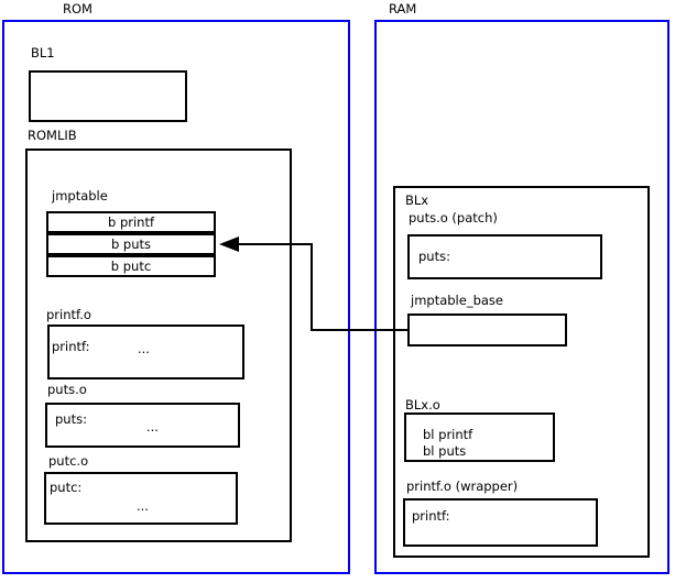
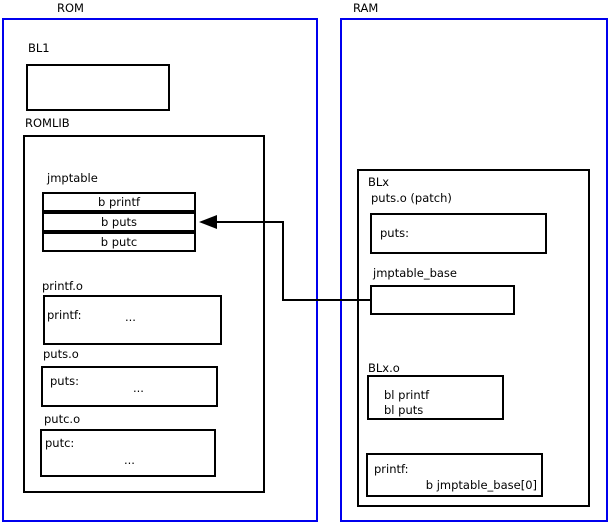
  ROM
  BL1
  ROMLIB
  jmptable
  b printf
  b puts
  b putc
  printf.o
  printf:
  ...
  puts.o
  puts:
  ...
  putc.o
  putc:
  ...
  RAM
  BLx
  puts.o (patch)
  puts:
  jmptable_base
  BLx.o
  bl printf
  bl puts
- printf.o (wrapper)
  printf:
+ b jmptable_base[0]
